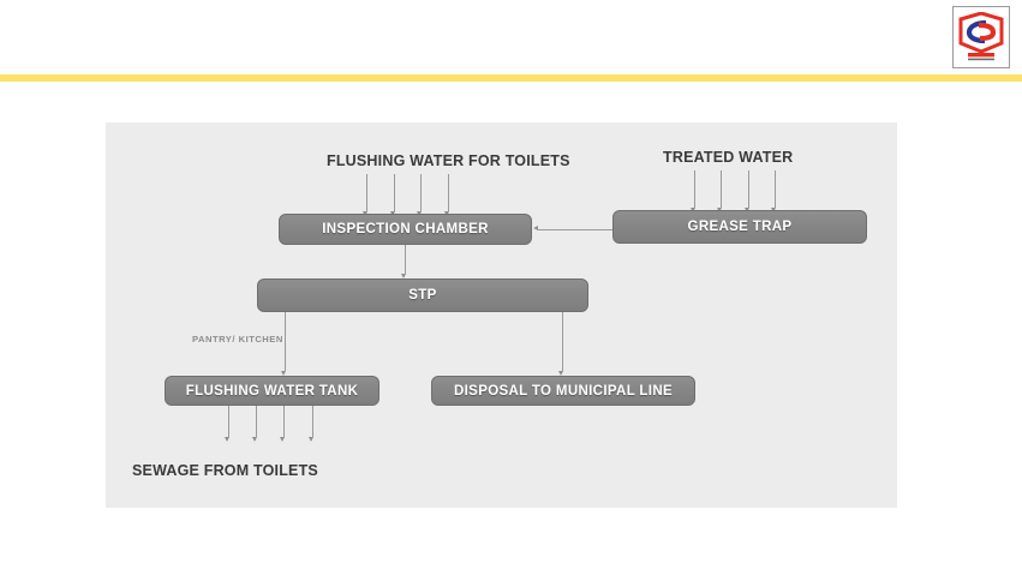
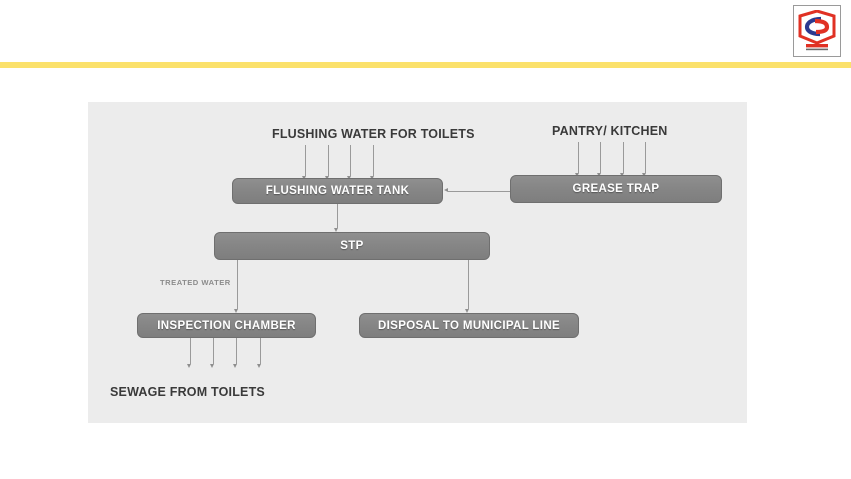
  FLUSHING WATER FOR TOILETS
- TREATED WATER
+ PANTRY/ KITCHEN
- INSPECTION CHAMBER
+ FLUSHING WATER TANK
  GREASE TRAP
  STP
- PANTRY/ KITCHEN
+ TREATED WATER
- FLUSHING WATER TANK
+ INSPECTION CHAMBER
  DISPOSAL TO MUNICIPAL LINE
  SEWAGE FROM TOILETS
